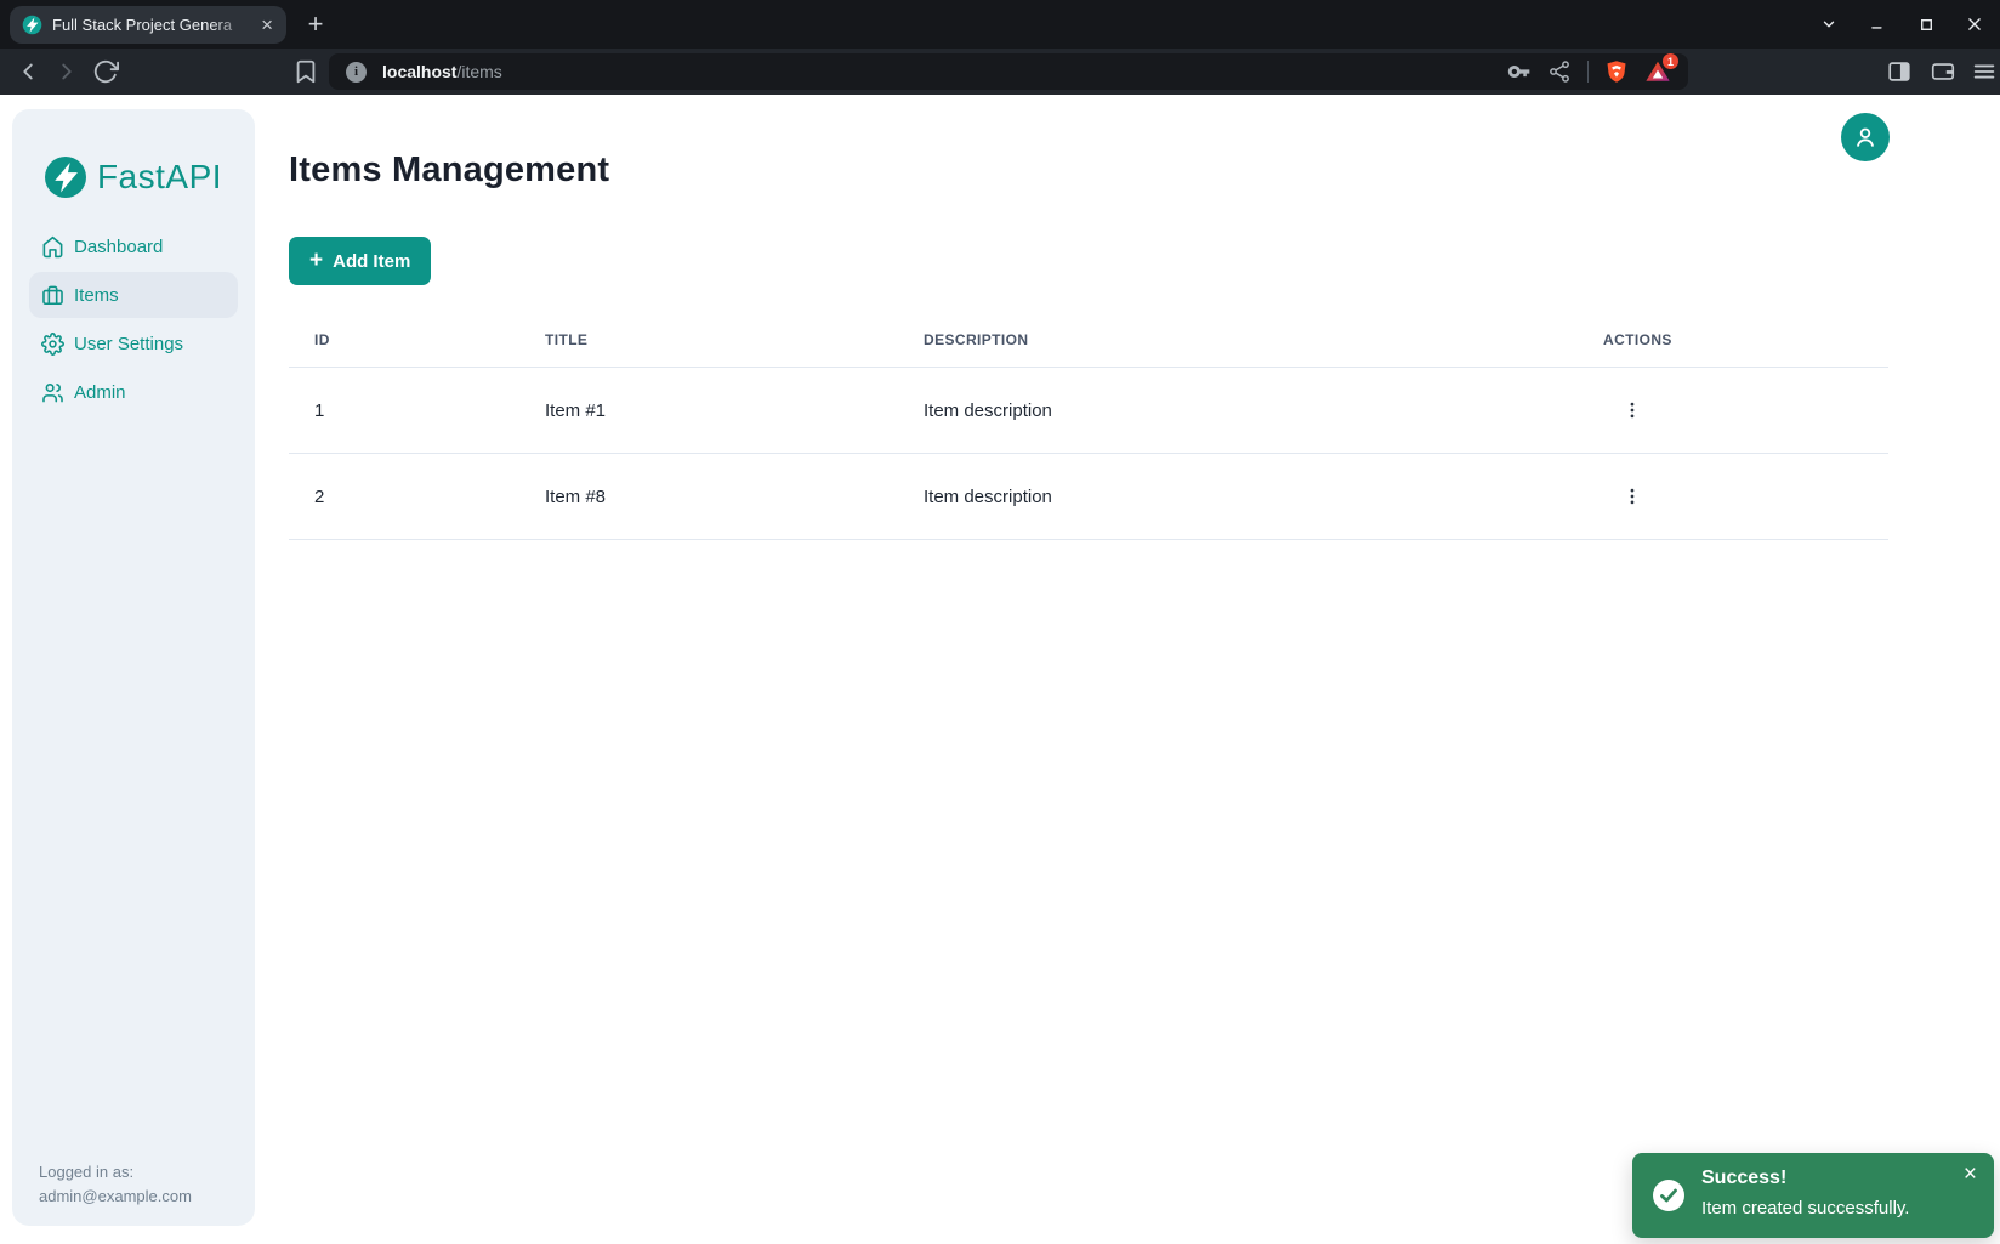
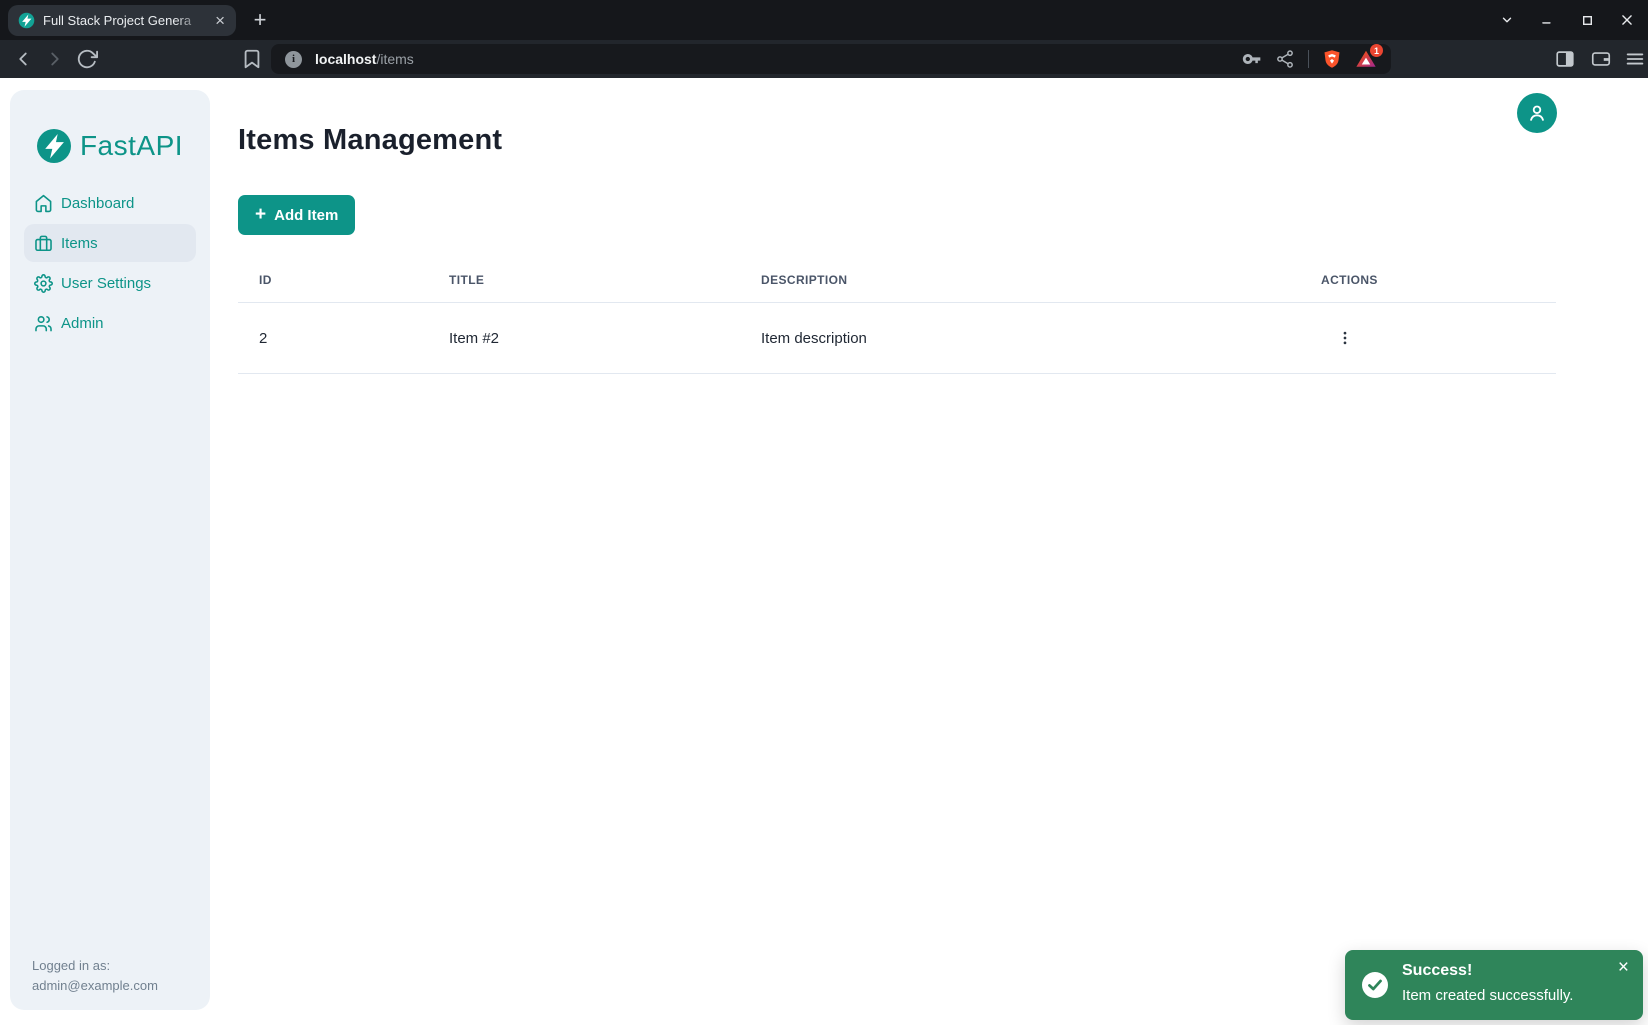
  Full Stack Project Genera
  ×
  +
  i
  localhost/items
  1
  FastAPI
  Dashboard
  Items
  User Settings
  Admin
  Logged in as:
  admin@example.com
  Items Management
  +
  Add Item
  ID	TITLE	DESCRIPTION	ACTIONS
- 1	Item #1	Item description
- 2	Item #8	Item description
+ 2	Item #2	Item description
  Success!
  Item created successfully.
  ×
